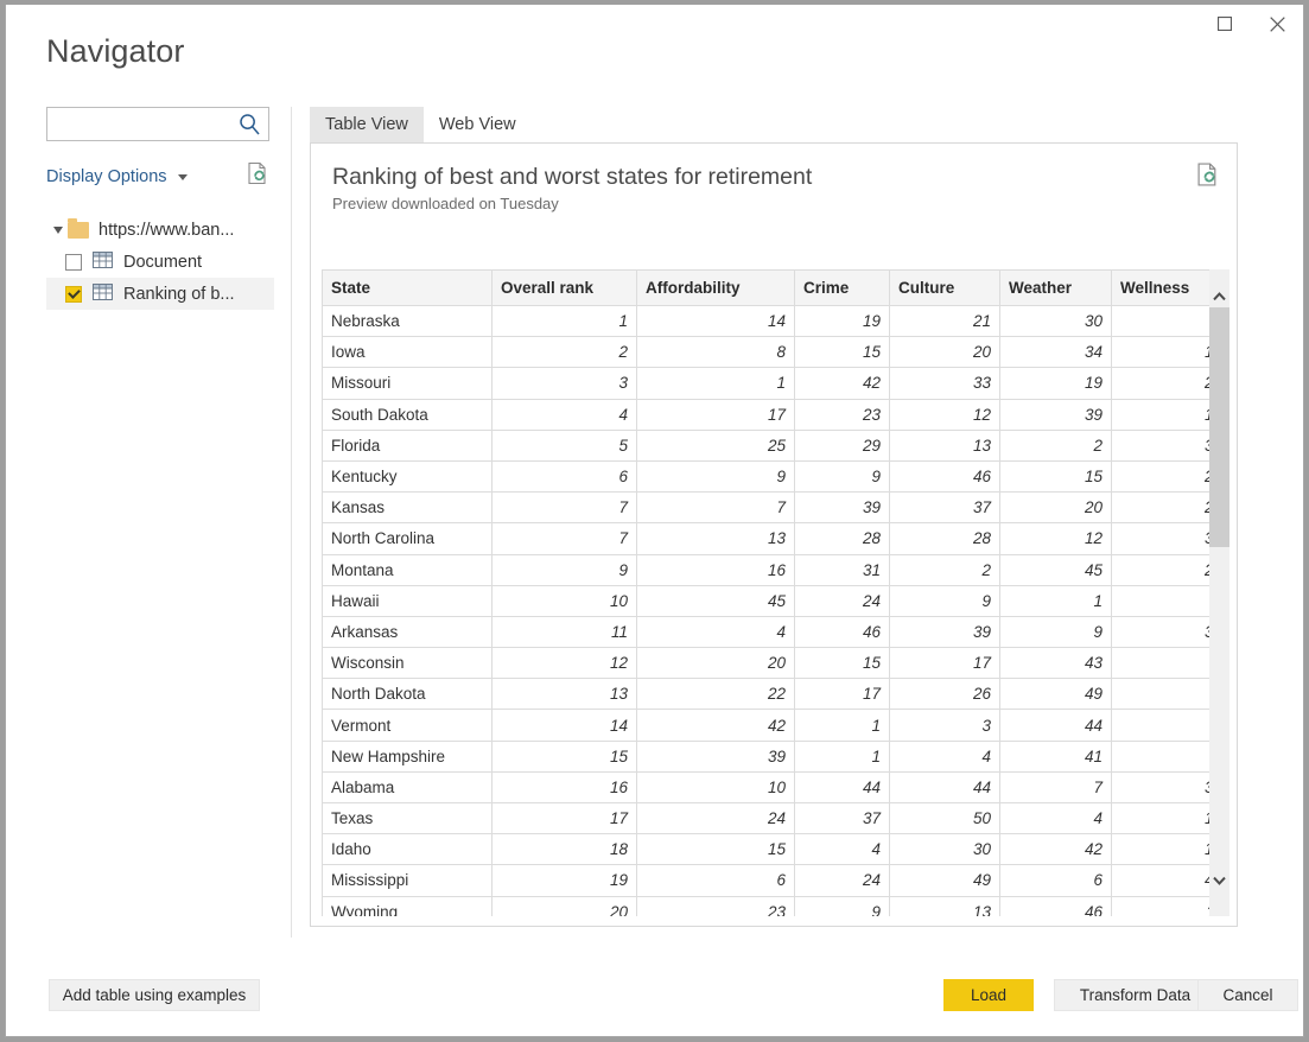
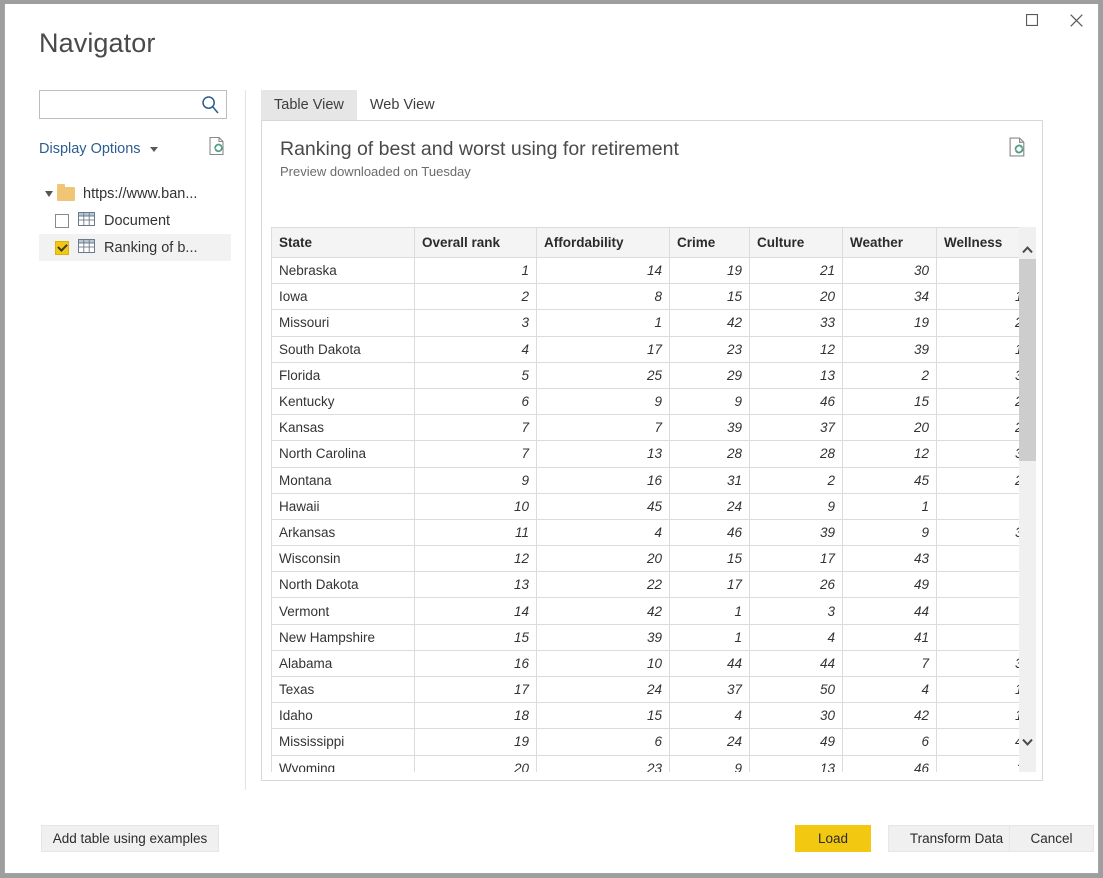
  Navigator
  Display Options
  https://www.ban...
  Document
  Ranking of b...
  Table View
  Web View
- Ranking of best and worst states for retirement
+ Ranking of best and worst using for retirement
  Preview downloaded on Tuesday
  State	Overall rank	Affordability	Crime	Culture	Weather	Wellness
  Nebraska	1	14	19	21	30
  Iowa	2	8	15	20	34
  Missouri	3	1	42	33	19
  South Dakota	4	17	23	12	39
  Florida	5	25	29	13	2
  Kentucky	6	9	9	46	15
  Kansas	7	7	39	37	20
  North Carolina	7	13	28	28	12
  Montana	9	16	31	2	45
  Hawaii	10	45	24	9	1
  Arkansas	11	4	46	39	9
  Wisconsin	12	20	15	17	43
  North Dakota	13	22	17	26	49
  Vermont	14	42	1	3	44
  New Hampshire	15	39	1	4	41
  Alabama	16	10	44	44	7
  Texas	17	24	37	50	4
  Idaho	18	15	4	30	42
  Mississippi	19	6	24	49	6
  Wyoming	20	23	9	13	46
  Add table using examples
  Load
  Transform Data
  Cancel
